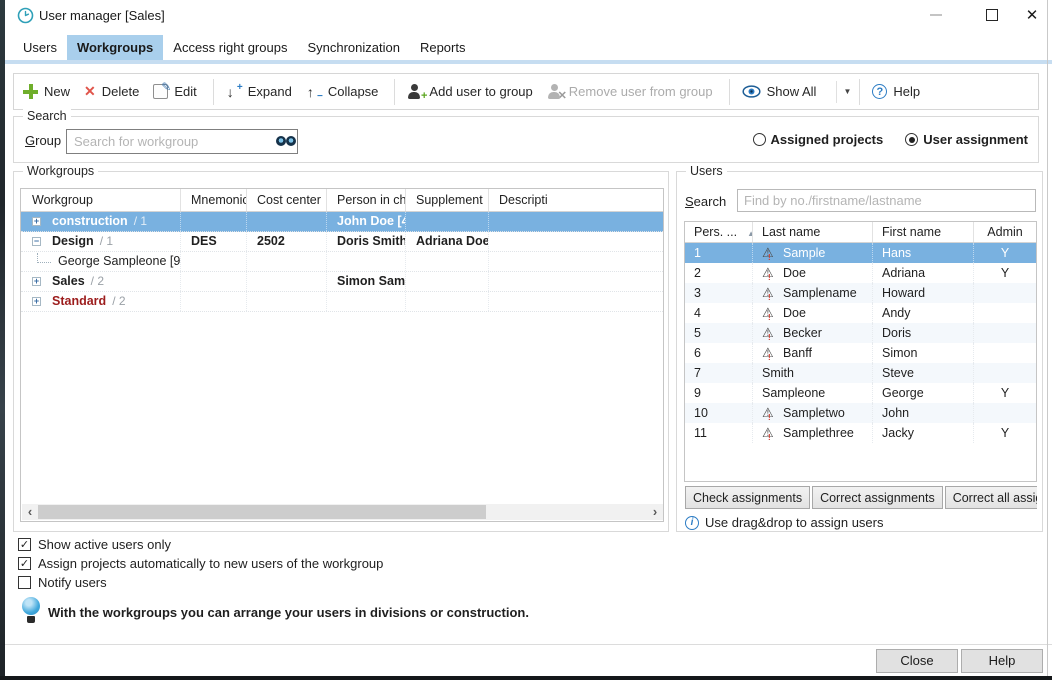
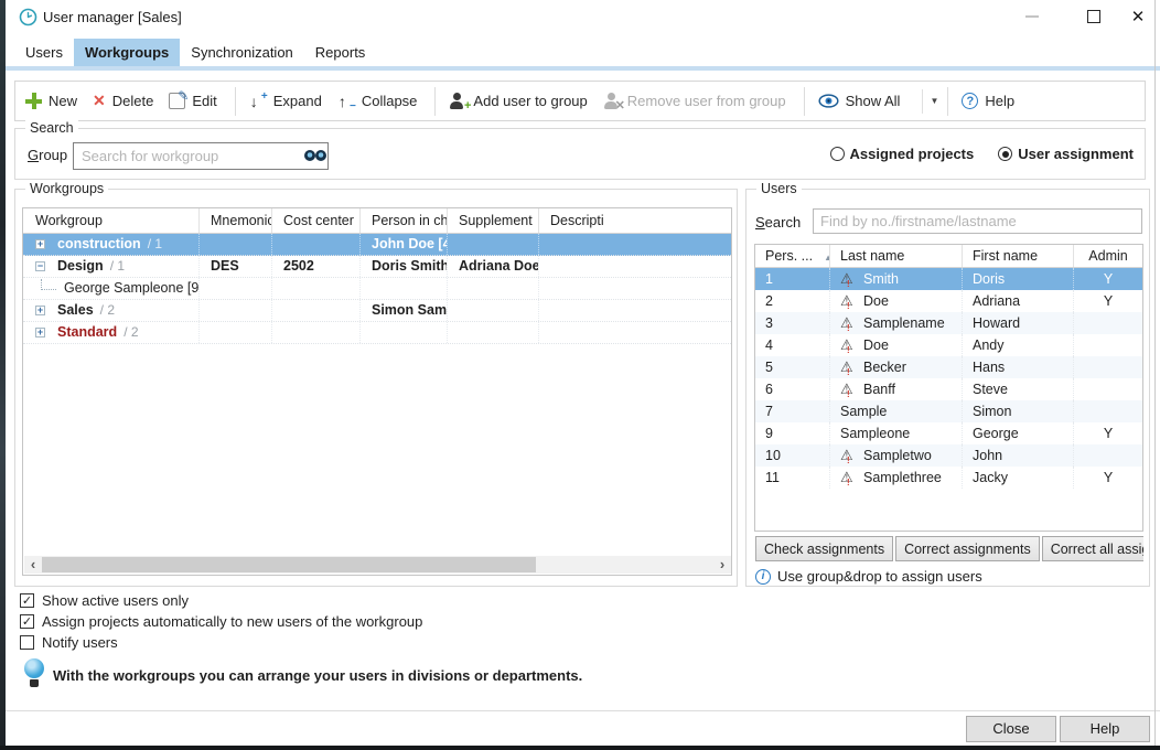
  User manager [Sales]
  ✕
  Users
  Workgroups
- Access right groups
  Synchronization
  Reports
  New
  ✕
  Delete
  ✎
  Edit
  ↓
  +
  Expand
  ↑
  −
  Collapse
  +
  Add user to group
  ✕
  Remove user from group
  Show All
  ▼
  ?
  Help
  Search
  Group
  Search for workgroup
  Assigned projects
  User assignment
  Workgroups
  Workgroup
  Mnemonic
  Cost center
  Person in ch
  Supplement
  Descripti
  +
  construction
  / 1
  John Doe [4
  −
  Design
  / 1
  DES
  2502
  Doris Smith
  Adriana Doe
  George Sampleone [9
  +
  Sales
  / 2
  +
  Standard
  / 2
  ‹
  ›
  Users
  Search
  Find by no./firstname/lastname
  Pers. ... ▲
  Last name
  First name
  Admin
  1
  ⚠
  !
- Sample
+ Smith
- Hans
+ Doris
  Y
  2
  ⚠
  !
  Doe
  Adriana
  Y
  3
  ⚠
  !
  Samplename
  Howard
  4
  ⚠
  !
  Doe
  Andy
  5
  ⚠
  !
  Becker
- Doris
+ Hans
  6
  ⚠
  !
  Banff
- Simon
+ Steve
  7
- Smith
+ Sample
- Steve
+ Simon
  9
  Sampleone
  George
  Y
  10
  ⚠
  !
  Sampletwo
  John
  11
  ⚠
  !
  Samplethree
  Jacky
  Y
  Check assignments
  Correct assignments
  i
- Use drag&drop to assign users
+ Use group&drop to assign users
  ✓
  Show active users only
  ✓
  Assign projects automatically to new users of the workgroup
  Notify users
- With the workgroups you can arrange your users in divisions or construction.
+ With the workgroups you can arrange your users in divisions or departments.
  Close
  Help
